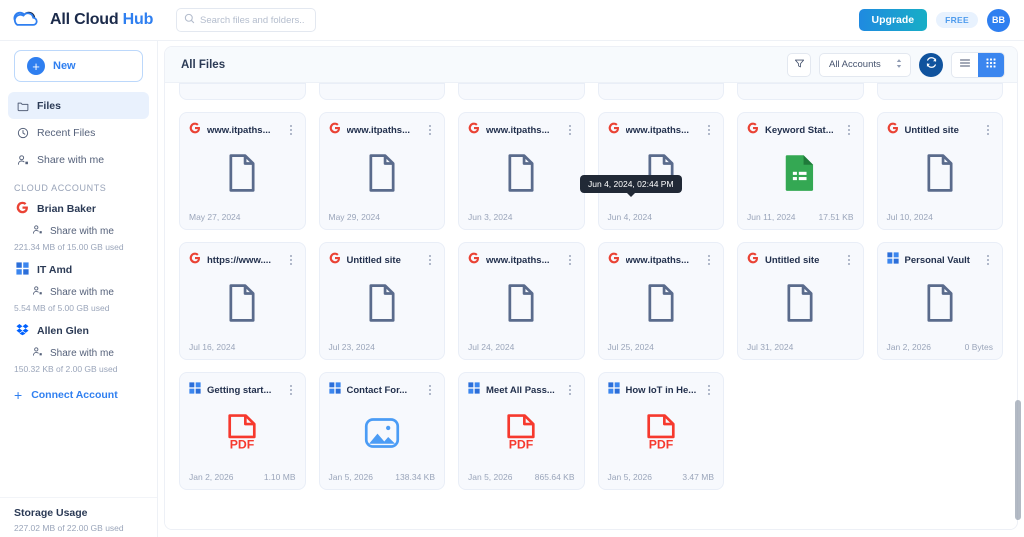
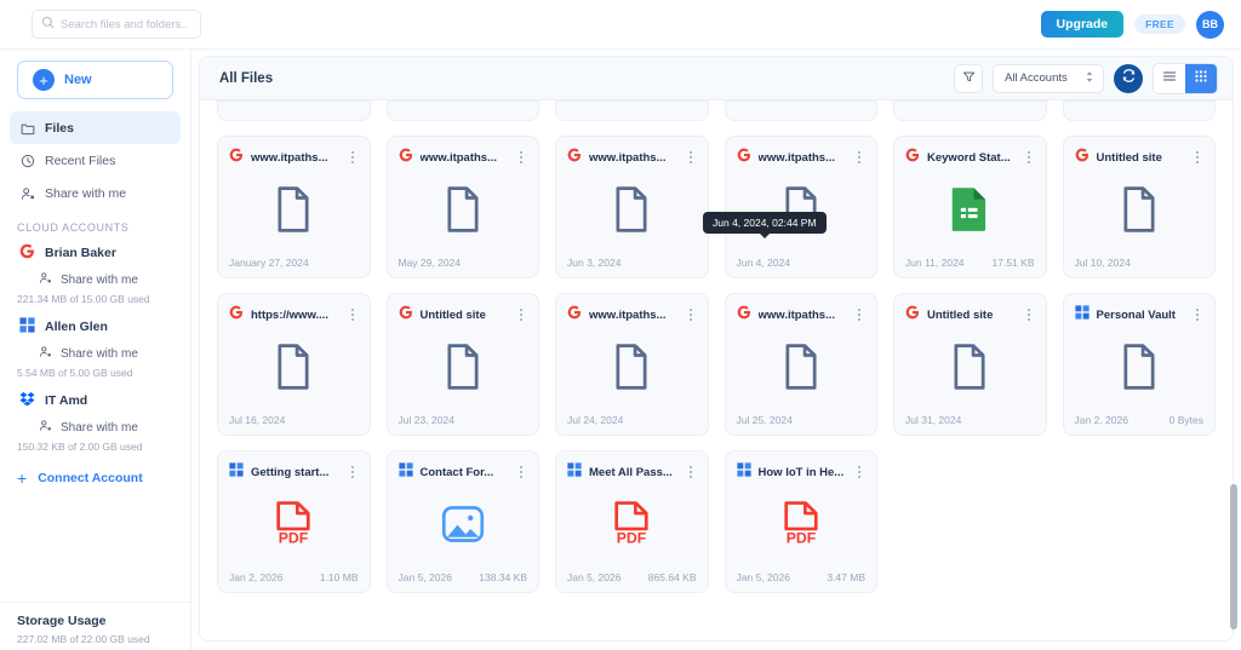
- All Cloud Hub
  Search files and folders..
  Upgrade
  FREE
  BB
  +
  New
  Files
  Recent Files
  Share with me
  CLOUD ACCOUNTS
  Brian Baker
  Share with me
  221.34 MB of 15.00 GB used
- IT Amd
+ Allen Glen
  Share with me
  5.54 MB of 5.00 GB used
- Allen Glen
+ IT Amd
  Share with me
  150.32 KB of 2.00 GB used
  +
  Connect Account
  Storage Usage
  227.02 MB of 22.00 GB used
  All Files
  All Accounts
  www.itpaths...
- May 27, 2024
+ January 27, 2024
  www.itpaths...
  May 29, 2024
  www.itpaths...
  Jun 3, 2024
  www.itpaths...
  Jun 4, 2024
  Keyword Stat...
  Jun 11, 2024
  17.51 KB
  Untitled site
  Jul 10, 2024
  https://www....
  Jul 16, 2024
  Untitled site
  Jul 23, 2024
  www.itpaths...
  Jul 24, 2024
  www.itpaths...
  Jul 25, 2024
  Untitled site
  Jul 31, 2024
  Personal Vault
  Jan 2, 2026
  0 Bytes
  Getting start...
  PDF
  Jan 2, 2026
  1.10 MB
  Contact For...
  Jan 5, 2026
  138.34 KB
  Meet All Pass...
  PDF
  Jan 5, 2026
  865.64 KB
  How IoT in He...
  PDF
  Jan 5, 2026
  3.47 MB
  Jun 4, 2024, 02:44 PM
